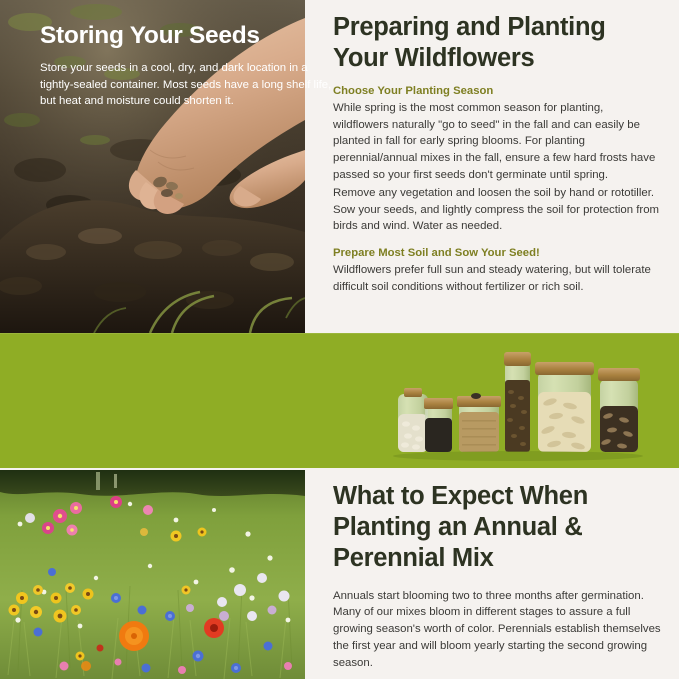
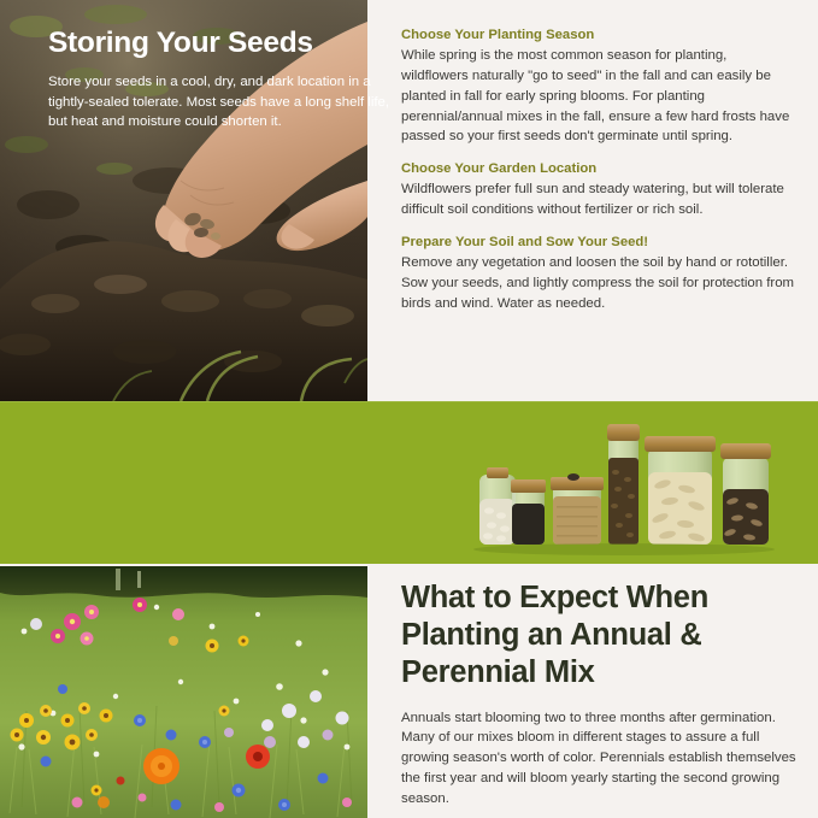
- Preparing and Planting Your Wildflowers
  Choose Your Planting Season
  While spring is the most common season for planting, wildflowers naturally "go to seed" in the fall and can easily be planted in fall for early spring blooms. For planting perennial/annual mixes in the fall, ensure a few hard frosts have passed so your first seeds don't germinate until spring.
+ Choose Your Garden Location
- Remove any vegetation and loosen the soil by hand or rototiller. Sow your seeds, and lightly compress the soil for protection from birds and wind. Water as needed.
+ Wildflowers prefer full sun and steady watering, but will tolerate difficult soil conditions without fertilizer or rich soil.
- Prepare Most Soil and Sow Your Seed!
+ Prepare Your Soil and Sow Your Seed!
- Wildflowers prefer full sun and steady watering, but will tolerate difficult soil conditions without fertilizer or rich soil.
+ Remove any vegetation and loosen the soil by hand or rototiller. Sow your seeds, and lightly compress the soil for protection from birds and wind. Water as needed.
  Storing Your Seeds
- Store your seeds in a cool, dry, and dark location in a tightly-sealed container. Most seeds have a long shelf life, but heat and moisture could shorten it.
+ Store your seeds in a cool, dry, and dark location in a tightly-sealed tolerate. Most seeds have a long shelf life, but heat and moisture could shorten it.
  What to Expect When Planting an Annual & Perennial Mix
  Annuals start blooming two to three months after germination. Many of our mixes bloom in different stages to assure a full growing season's worth of color. Perennials establish themselves the first year and will bloom yearly starting the second growing season.
